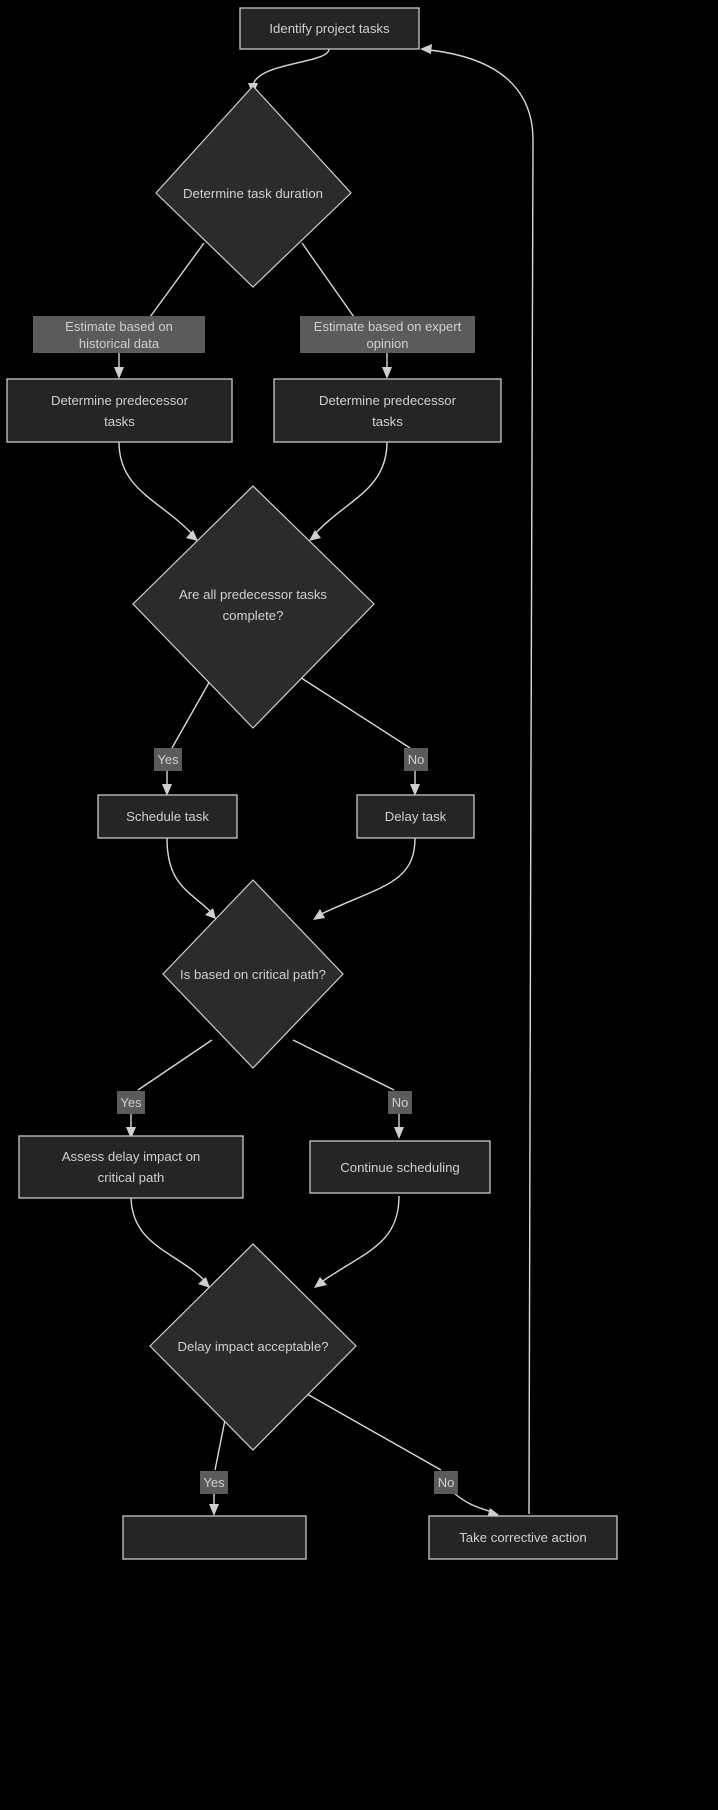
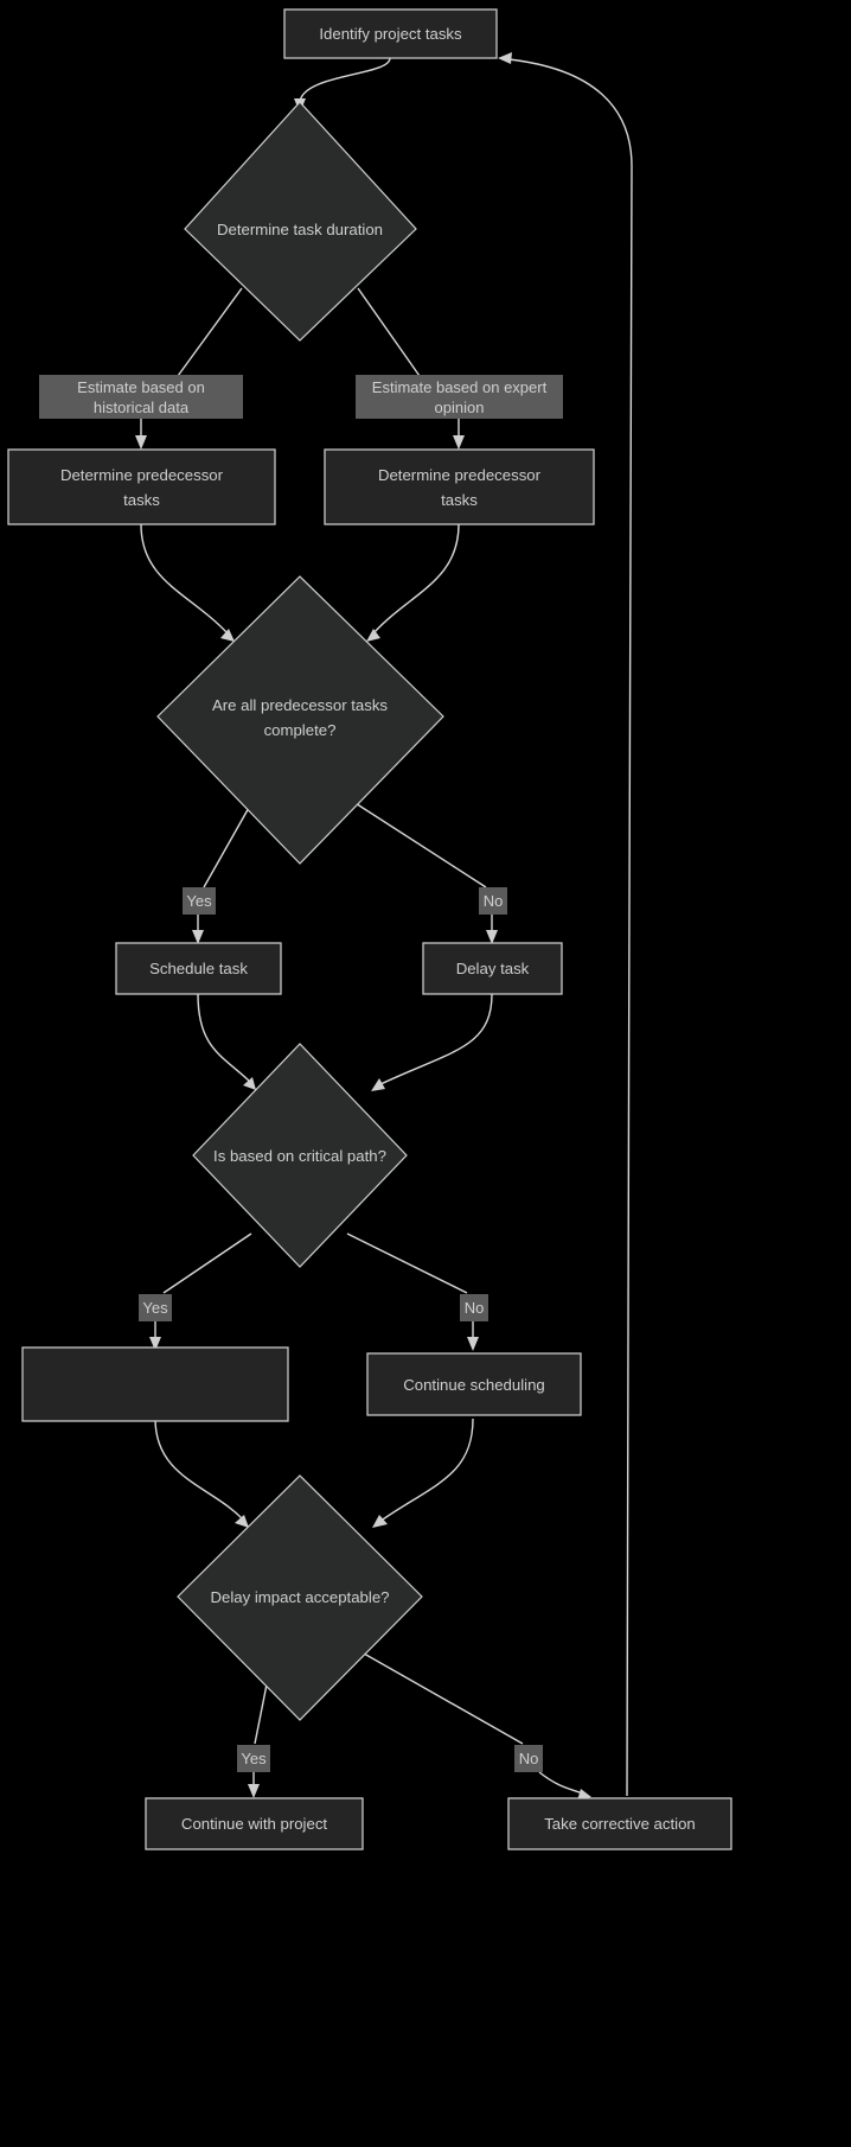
  Identify project tasks
  Determine task duration
  Determine predecessor
  tasks
  Determine predecessor
  tasks
  Are all predecessor tasks
  complete?
  Schedule task
  Delay task
  Is based on critical path?
- Assess delay impact on
- critical path
  Continue scheduling
  Delay impact acceptable?
+ Continue with project
  Take corrective action
  Estimate based on
  historical data
  Estimate based on expert
  opinion
  Yes
  No
  Yes
  No
  Yes
  No
